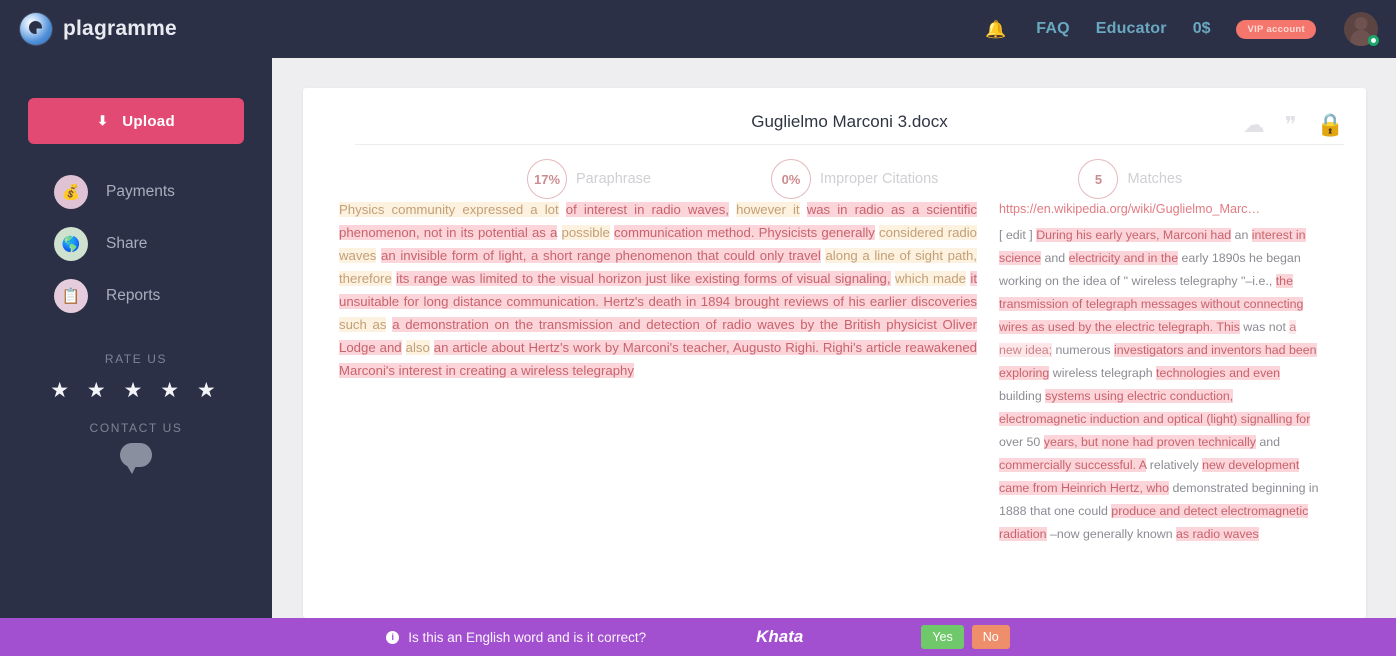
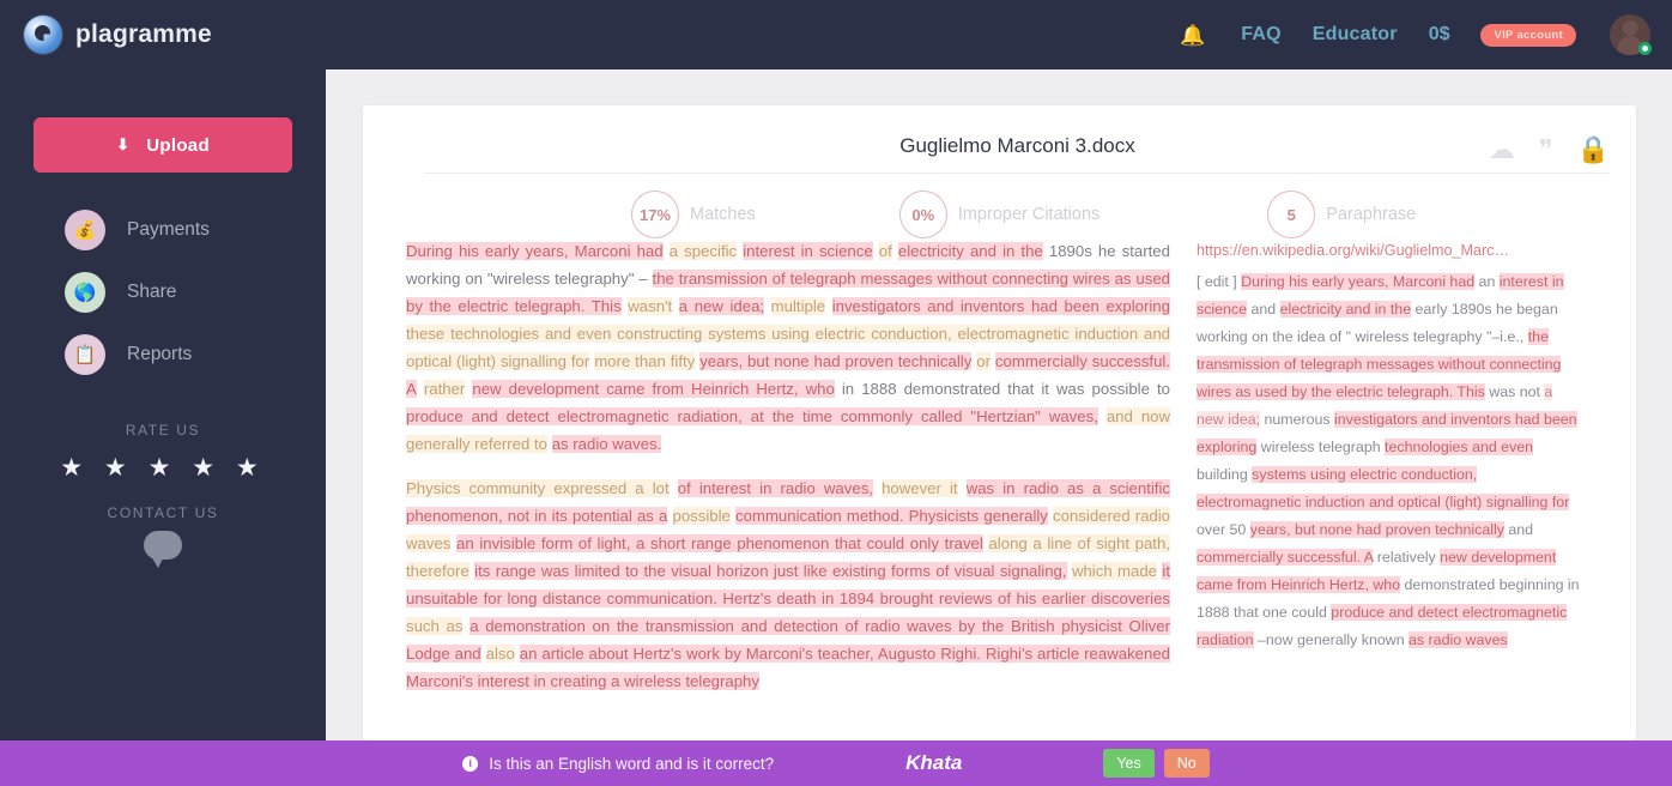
  plagramme
  🔔
  FAQ
  Educator
  0$
  VIP account
  ⬇
  Upload
  💰
  Payments
  🌎
  Share
  📋
  Reports
  RATE US
  ★ ★ ★ ★ ★
  CONTACT US
  Guglielmo Marconi 3.docx
  17%
- Paraphrase
+ Matches
  0%
  Improper Citations
  5
- Matches
+ Paraphrase
  ☁
  ❞
  🔒
+ During his early years, Marconi had a specific interest in science of electricity and in the 1890s he started working on "wireless telegraphy" – the transmission of telegraph messages without connecting wires as used by the electric telegraph. This wasn't a new idea; multiple investigators and inventors had been exploring these technologies and even constructing systems using electric conduction, electromagnetic induction and optical (light) signalling for more than fifty years, but none had proven technically or commercially successful. A rather new development came from Heinrich Hertz, who in 1888 demonstrated that it was possible to produce and detect electromagnetic radiation, at the time commonly called "Hertzian" waves, and now generally referred to as radio waves.
  Physics community expressed a lot of interest in radio waves, however it was in radio as a scientific phenomenon, not in its potential as a possible communication method. Physicists generally considered radio waves an invisible form of light, a short range phenomenon that could only travel along a line of sight path, therefore its range was limited to the visual horizon just like existing forms of visual signaling, which made it unsuitable for long distance communication. Hertz's death in 1894 brought reviews of his earlier discoveries such as a demonstration on the transmission and detection of radio waves by the British physicist Oliver Lodge and also an article about Hertz's work by Marconi's teacher, Augusto Righi. Righi's article reawakened Marconi's interest in creating a wireless telegraphy
  https://en.wikipedia.org/wiki/Guglielmo_Marc…
  [ edit ] During his early years, Marconi had an interest in science and electricity and in the early 1890s he began working on the idea of " wireless telegraphy "–i.e., the transmission of telegraph messages without connecting wires as used by the electric telegraph. This was not a new idea; numerous investigators and inventors had been exploring wireless telegraph technologies and even building systems using electric conduction, electromagnetic induction and optical (light) signalling for over 50 years, but none had proven technically and commercially successful. A relatively new development came from Heinrich Hertz, who demonstrated beginning in 1888 that one could produce and detect electromagnetic radiation –now generally known as radio waves
  i
  Is this an English word and is it correct?
  Khata
  Yes
  No
